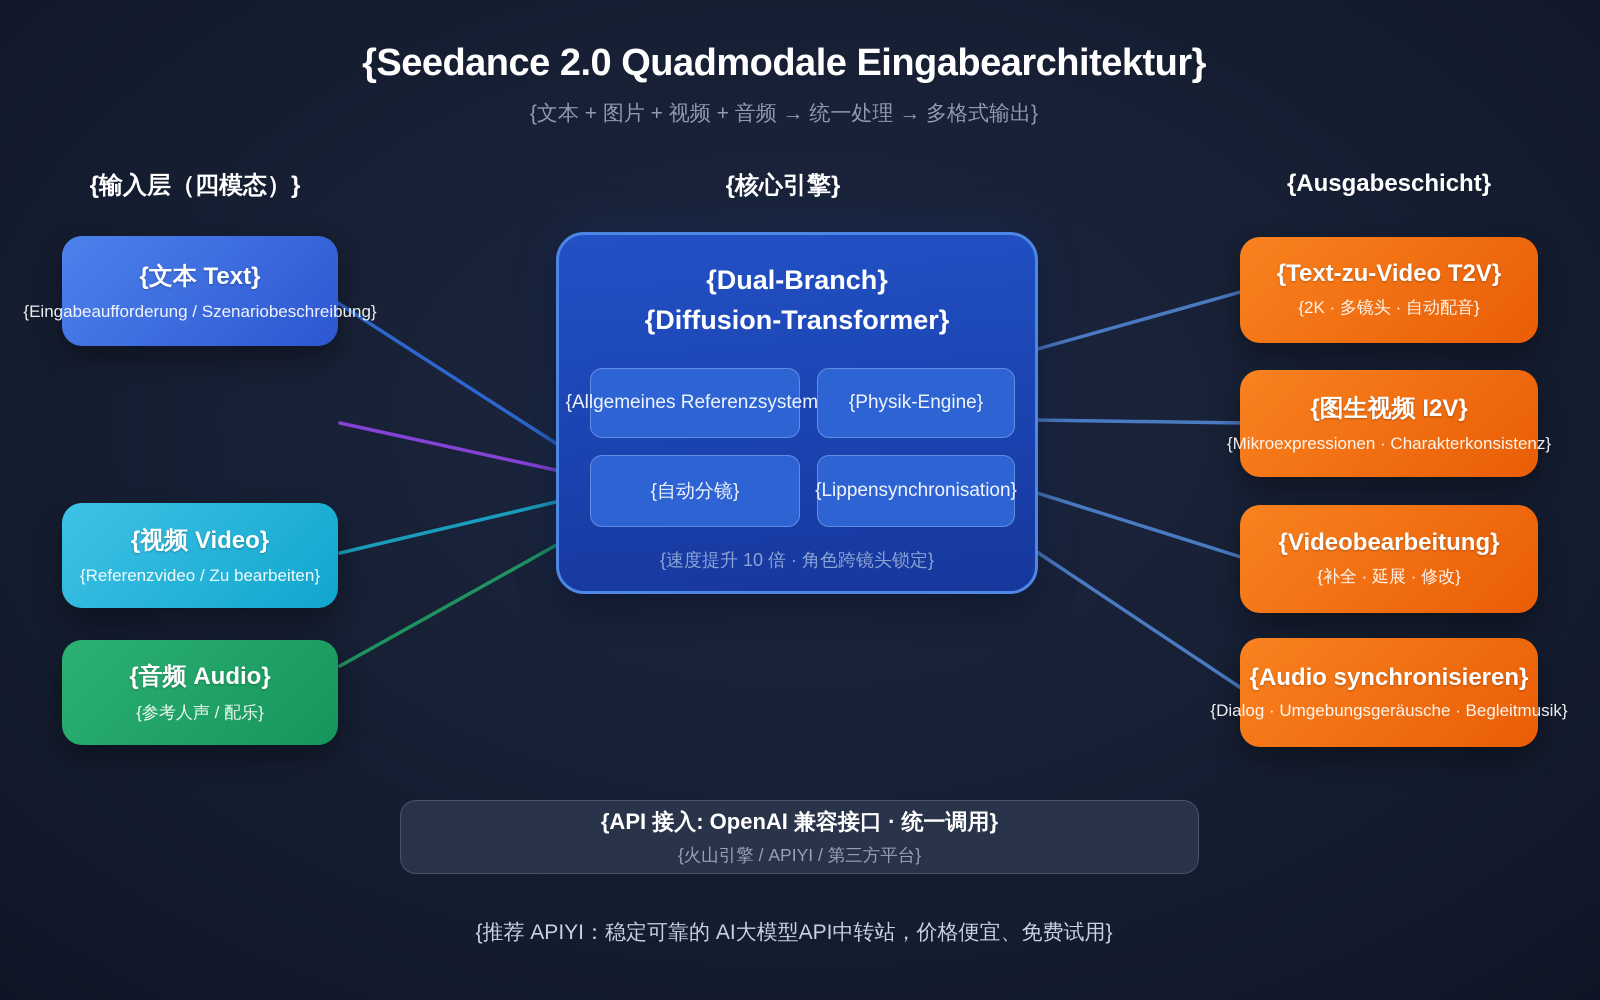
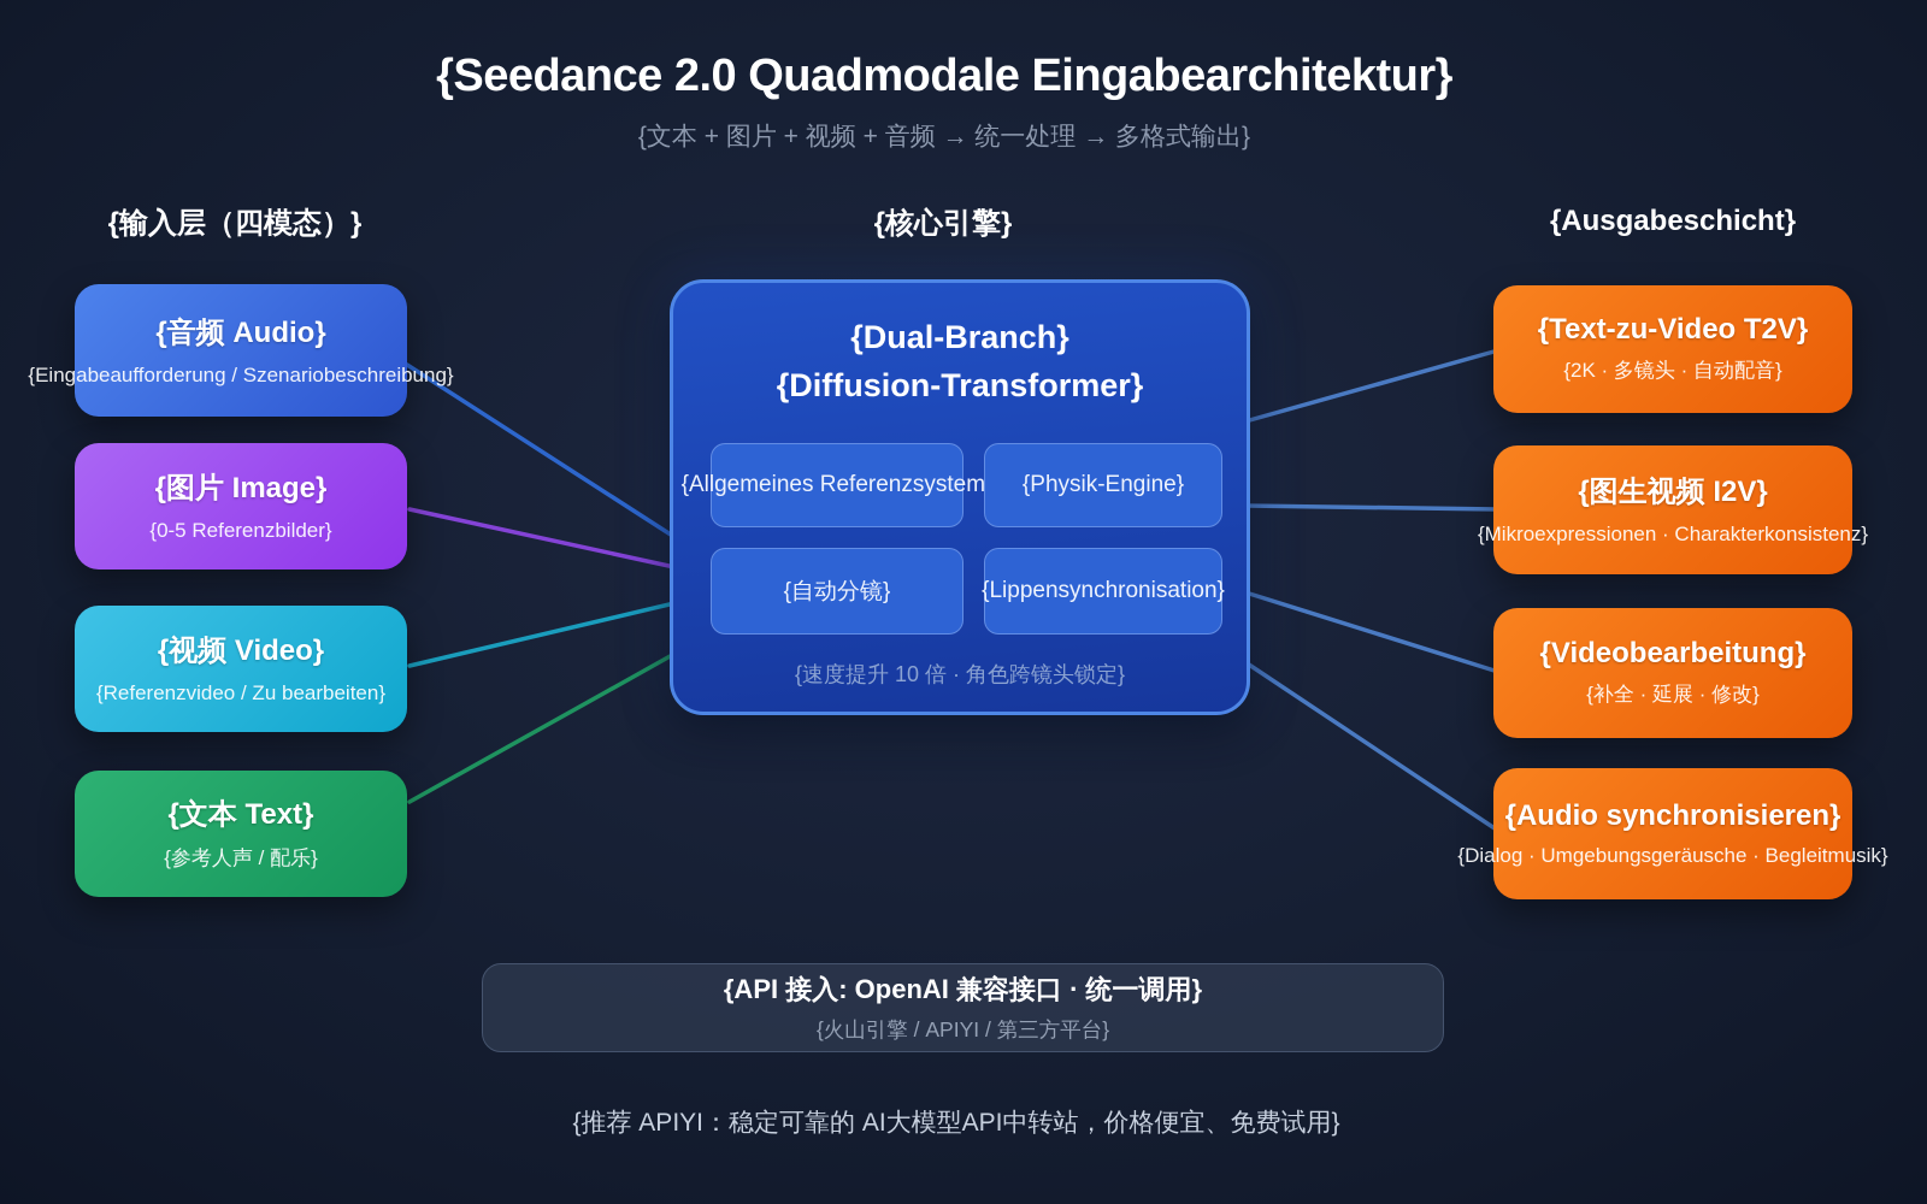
  {Seedance 2.0 Quadmodale Eingabearchitektur}
  {文本 + 图片 + 视频 + 音频 → 统一处理 → 多格式输出}
  {输入层（四模态）}
  {核心引擎}
  {Ausgabeschicht}
- {文本 Text}
+ {音频 Audio}
  {Eingabeaufforderung / Szenariobeschreibung}
+ {图片 Image}
+ {0-5 Referenzbilder}
  {视频 Video}
  {Referenzvideo / Zu bearbeiten}
- {音频 Audio}
+ {文本 Text}
  {参考人声 / 配乐}
  {Dual-Branch}
  {Diffusion-Transformer}
  {Allgemeines Referenzsystem
  {Physik-Engine}
  {自动分镜}
  {Lippensynchronisation}
  {速度提升 10 倍 · 角色跨镜头锁定}
  {Text-zu-Video T2V}
  {2K · 多镜头 · 自动配音}
  {图生视频 I2V}
  {Mikroexpressionen · Charakterkonsistenz}
  {Videobearbeitung}
  {补全 · 延展 · 修改}
  {Audio synchronisieren}
  {Dialog · Umgebungsgeräusche · Begleitmusik}
  {API 接入: OpenAI 兼容接口 · 统一调用}
  {火山引擎 / APIYI / 第三方平台}
  {推荐 APIYI：稳定可靠的 AI大模型API中转站，价格便宜、免费试用}
